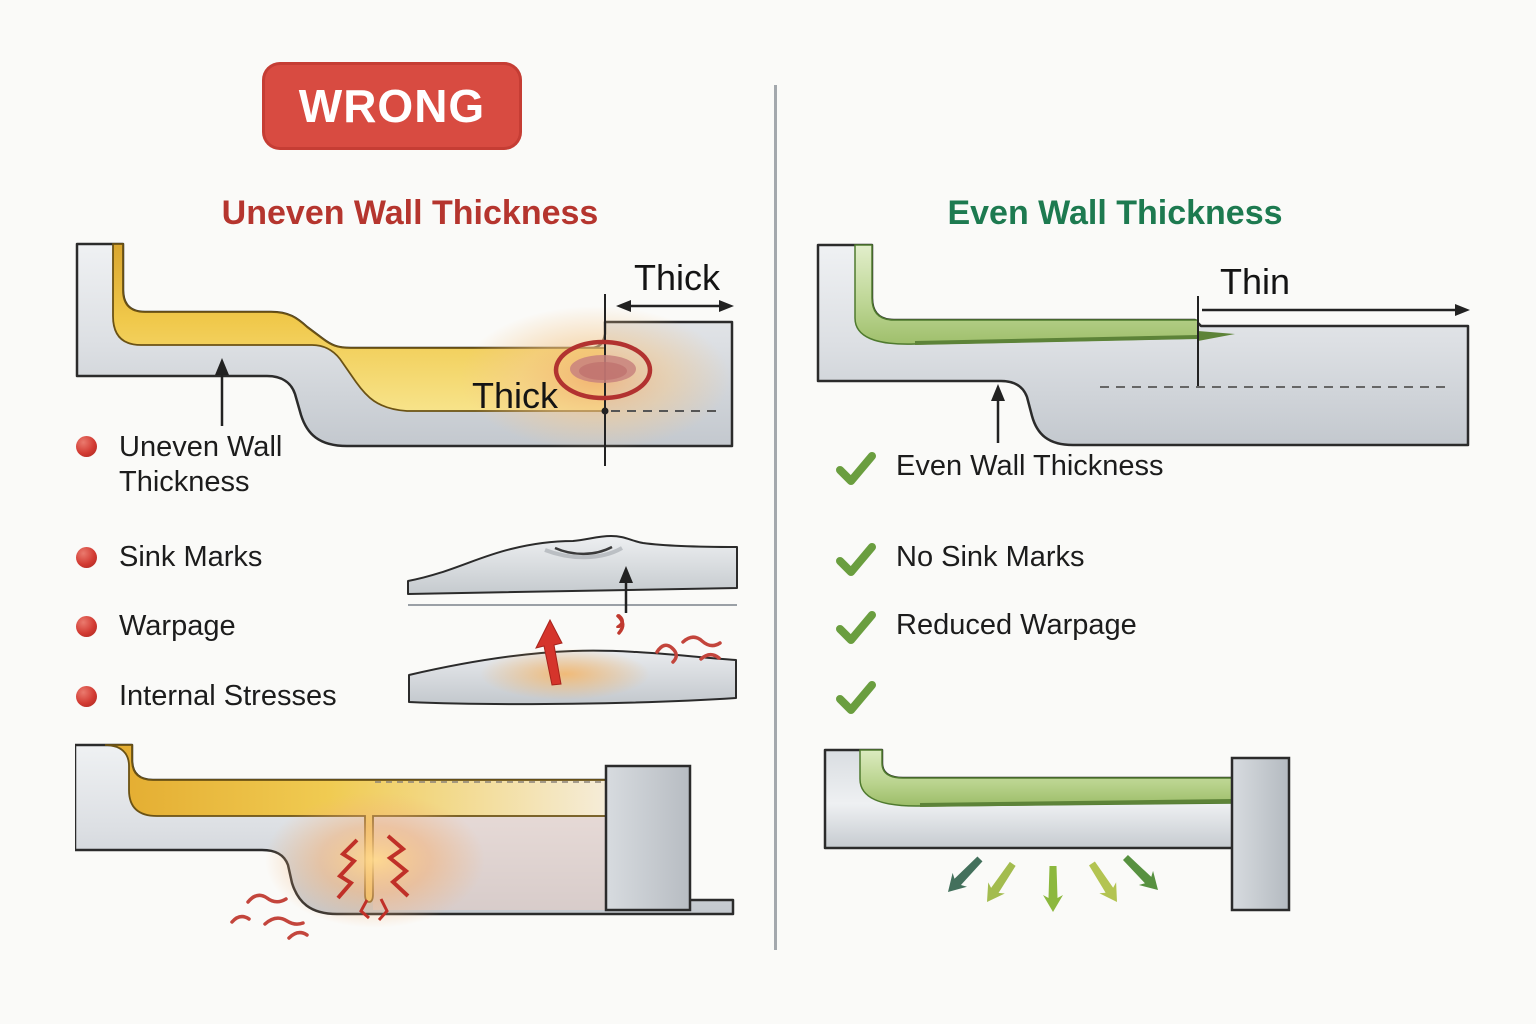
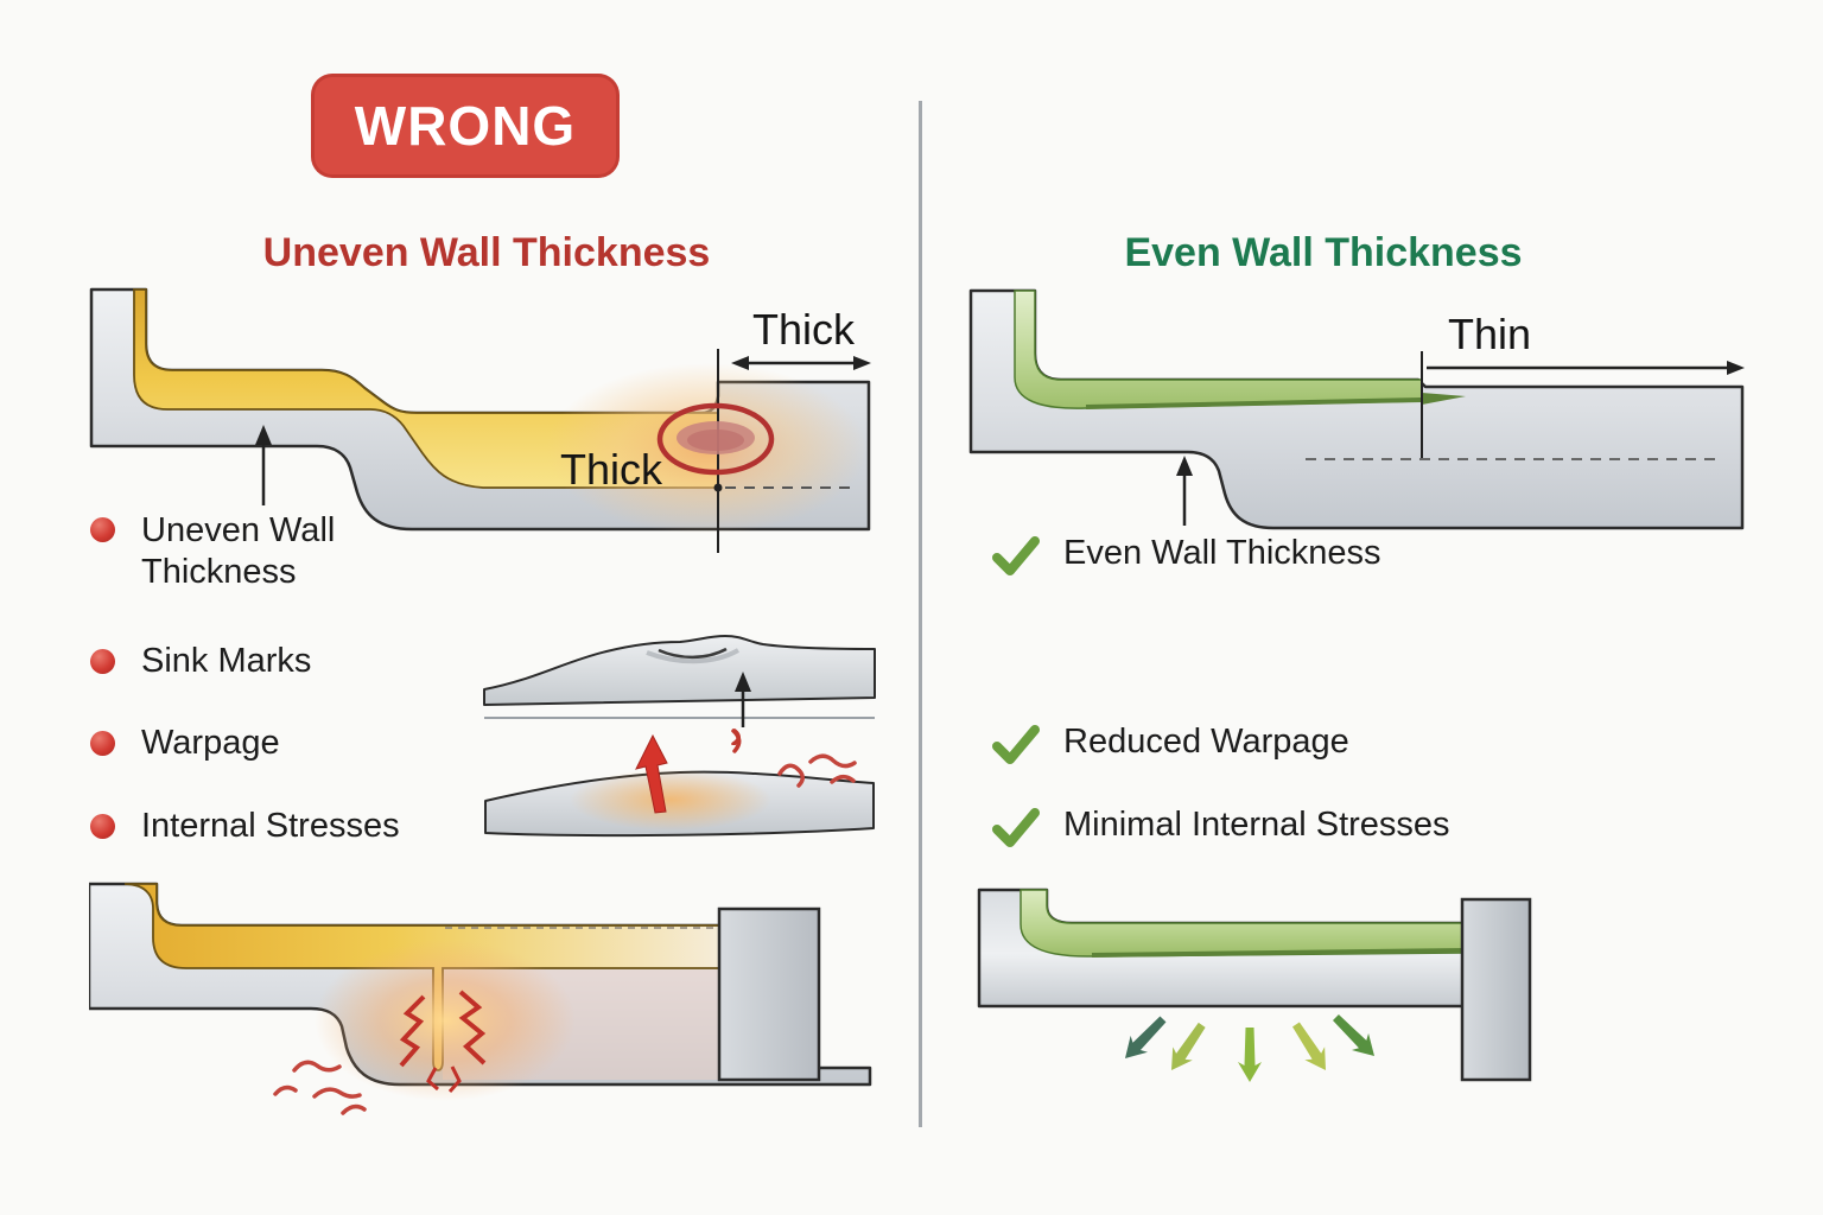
  WRONG
  Uneven Wall Thickness
  Thick
  Thick
  Uneven Wall Thickness
  Sink Marks
  Warpage
  Internal Stresses
  Even Wall Thickness
  Thin
  Even Wall Thickness
- No Sink Marks
  Reduced Warpage
+ Minimal Internal Stresses
